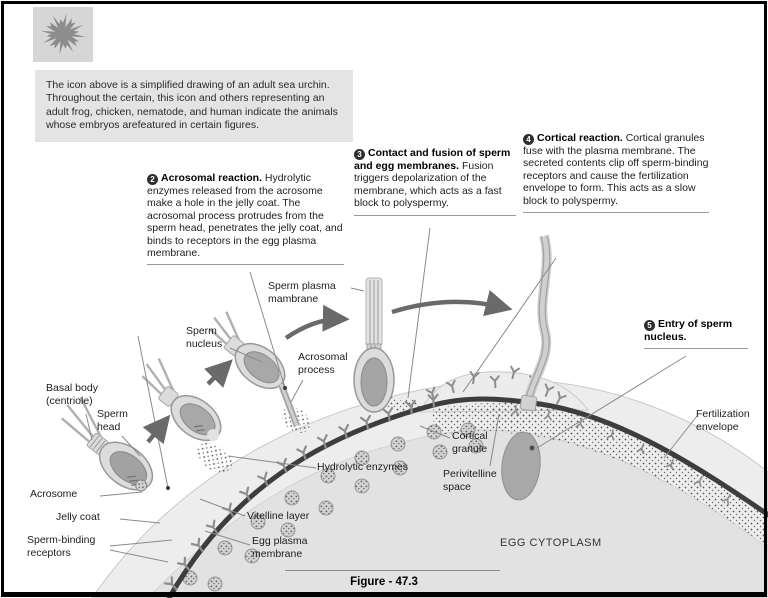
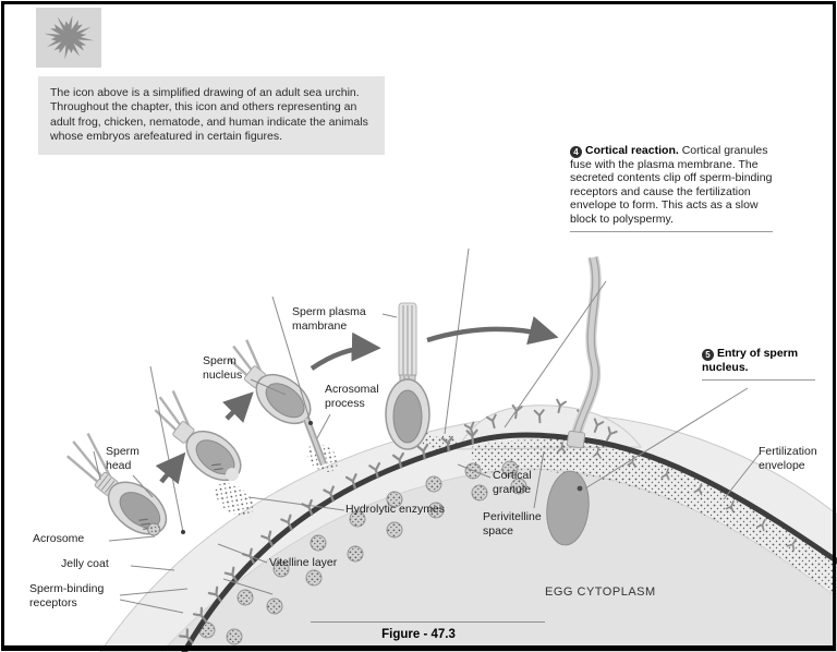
- The icon above is a simplified drawing of an adult sea urchin. Throughout the certain, this icon and others representing an adult frog, chicken, nematode, and human indicate the animals whose embryos arefeatured in certain figures.
+ The icon above is a simplified drawing of an adult sea urchin. Throughout the chapter, this icon and others representing an adult frog, chicken, nematode, and human indicate the animals whose embryos arefeatured in certain figures.
- 2 Acrosomal reaction. Hydrolytic enzymes released from the acrosome make a hole in the jelly coat. The acrosomal process protrudes from the sperm head, penetrates the jelly coat, and binds to receptors in the egg plasma membrane.
- 3 Contact and fusion of sperm and egg membranes. Fusion triggers depolarization of the membrane, which acts as a fast block to polyspermy.
  4 Cortical reaction. Cortical granules fuse with the plasma membrane. The secreted contents clip off sperm-binding receptors and cause the fertilization envelope to form. This acts as a slow block to polyspermy.
  5 Entry of sperm nucleus.
  Sperm plasma
  mambrane
  Sperm
  nucleus
  Acrosomal
  process
- Basal body
- (centriole)
  Sperm
  head
  Acrosome
  Jelly coat
  Sperm-binding
  receptors
  Hydrolytic enzymes
  Vitelline layer
- Egg plasma
- membrane
  Cortical
  granule
  Perivitelline
  space
  EGG CYTOPLASM
  Fertilization
  envelope
  Figure - 47.3
